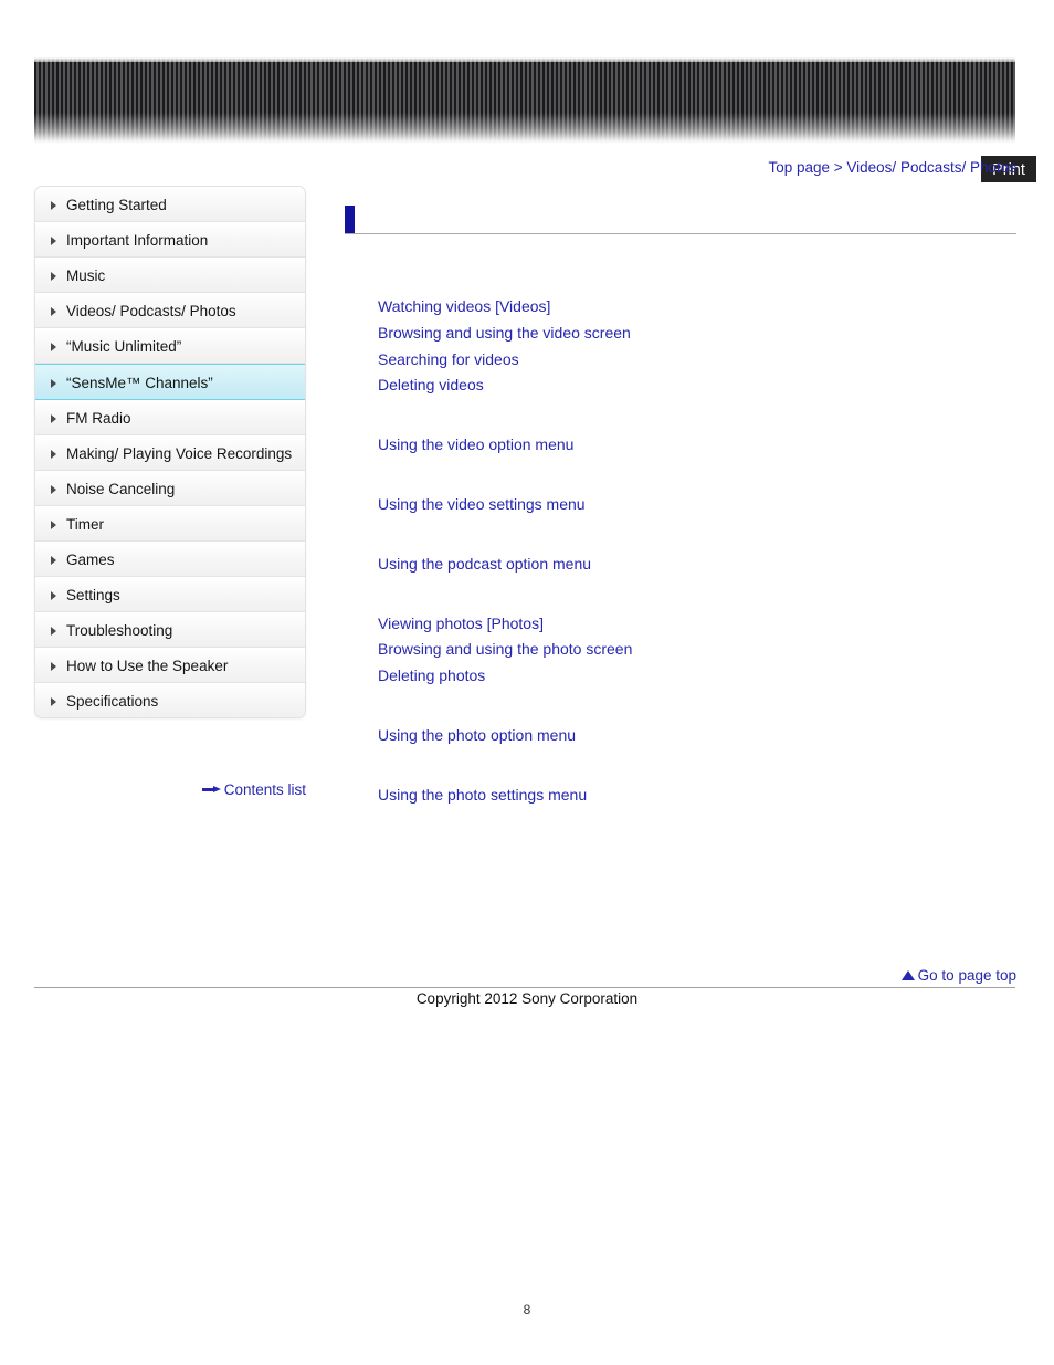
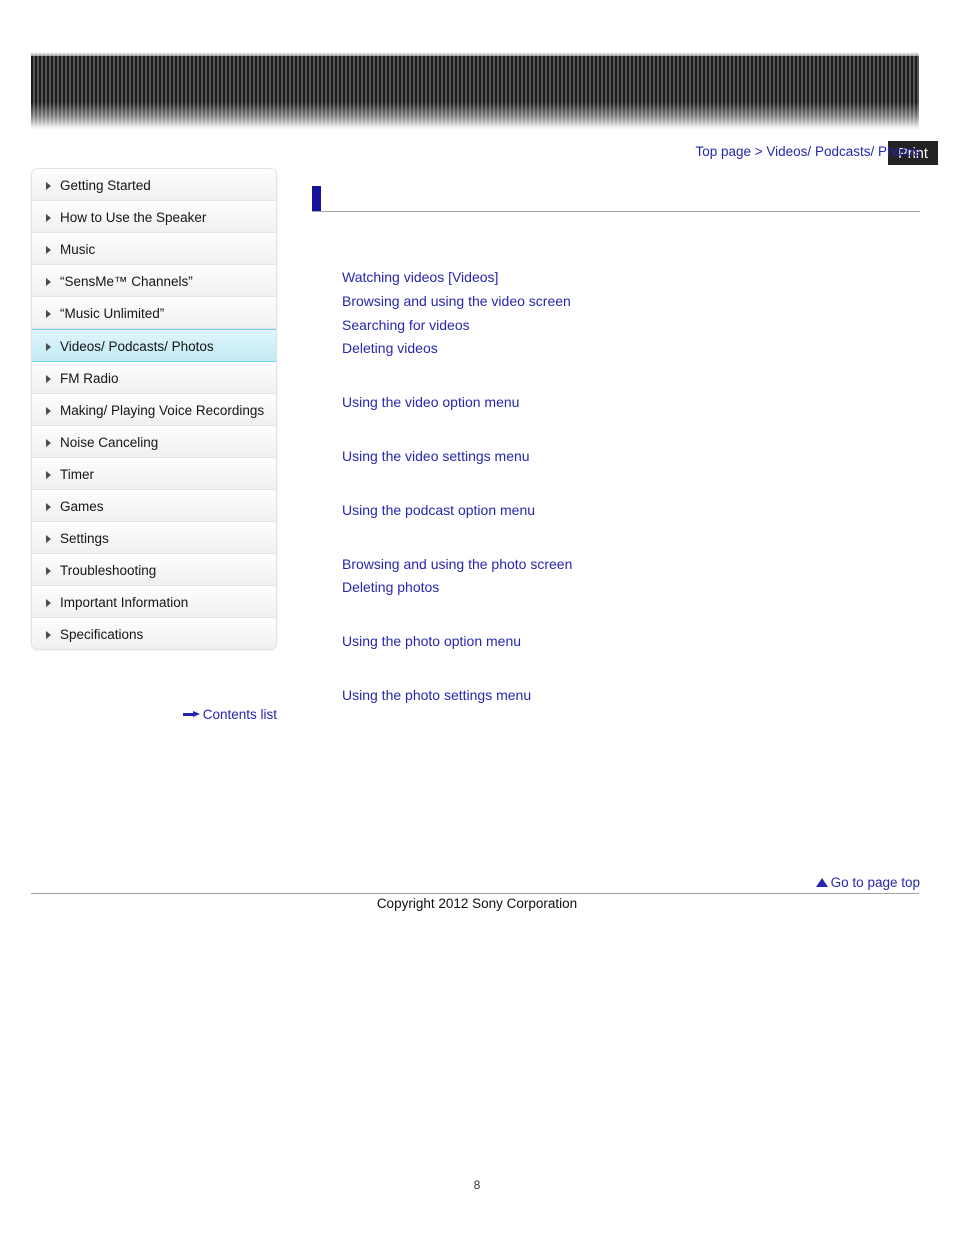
  Search
  Print
  Top page > Videos/ Podcasts/ Photos
  Getting Started
- Important Information
+ How to Use the Speaker
  Music
- Videos/ Podcasts/ Photos
+ “SensMe™ Channels”
  “Music Unlimited”
- “SensMe™ Channels”
+ Videos/ Podcasts/ Photos
  FM Radio
  Making/ Playing Voice Recordings
  Noise Canceling
  Timer
  Games
  Settings
  Troubleshooting
- How to Use the Speaker
+ Important Information
  Specifications
  Contents list
  Watching videos [Videos]
  Browsing and using the video screen
  Searching for videos
  Deleting videos
  Using the video option menu
  Using the video settings menu
  Using the podcast option menu
- Viewing photos [Photos]
  Browsing and using the photo screen
  Deleting photos
  Using the photo option menu
  Using the photo settings menu
  Go to page top
  Copyright 2012 Sony Corporation
  8
